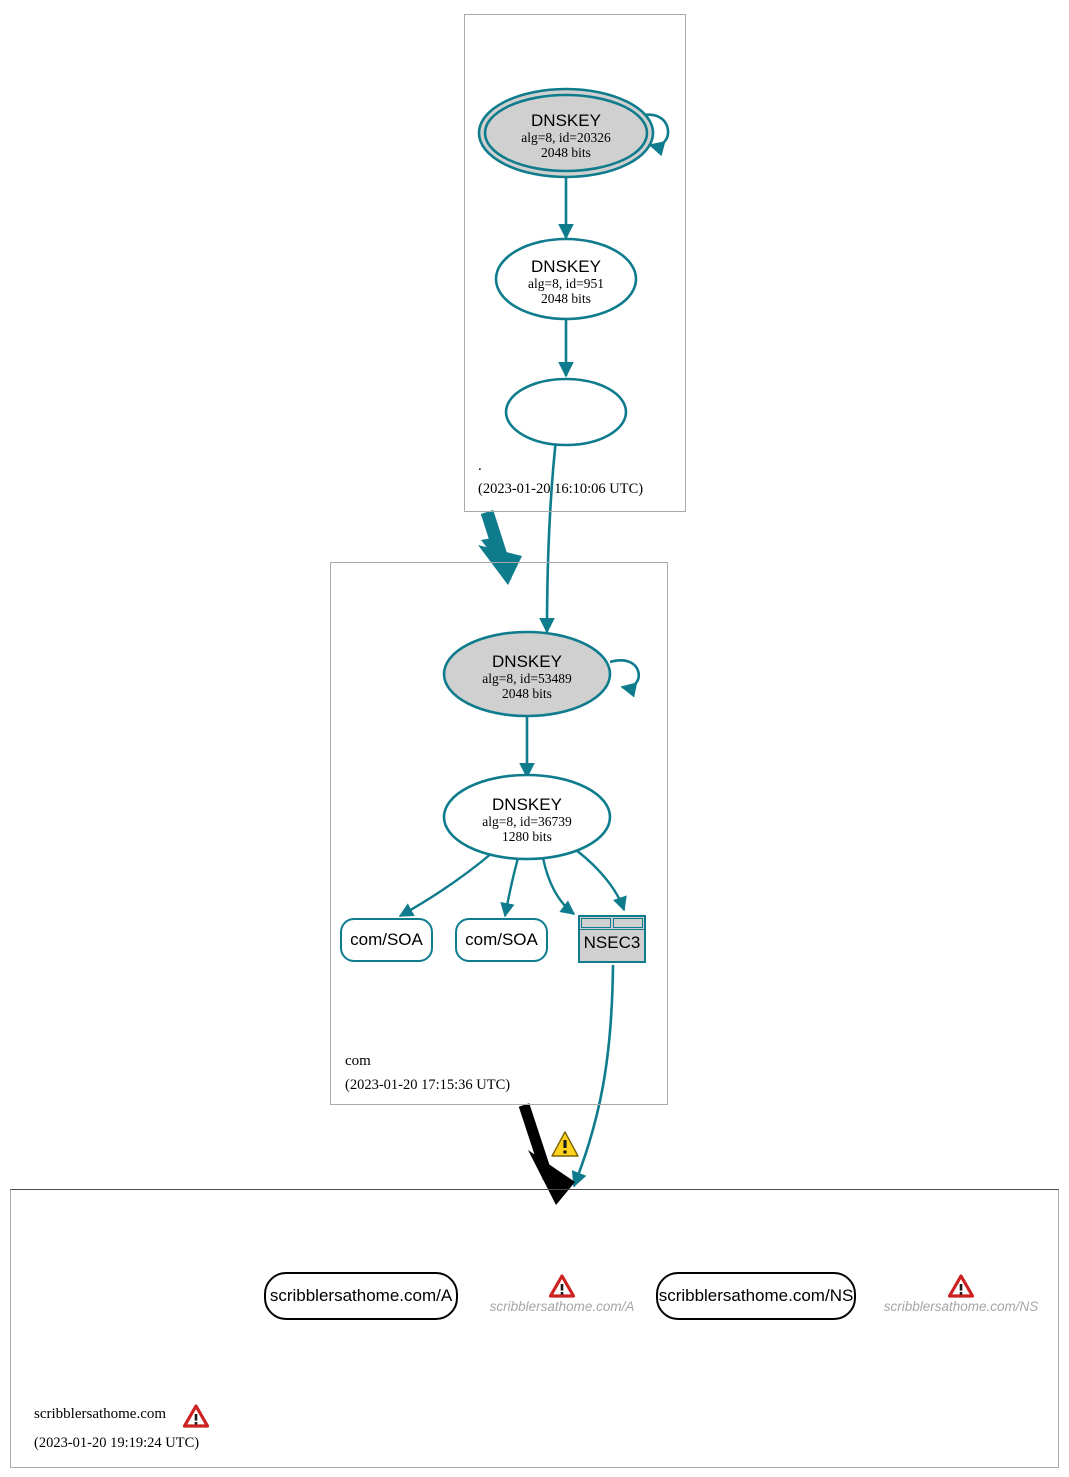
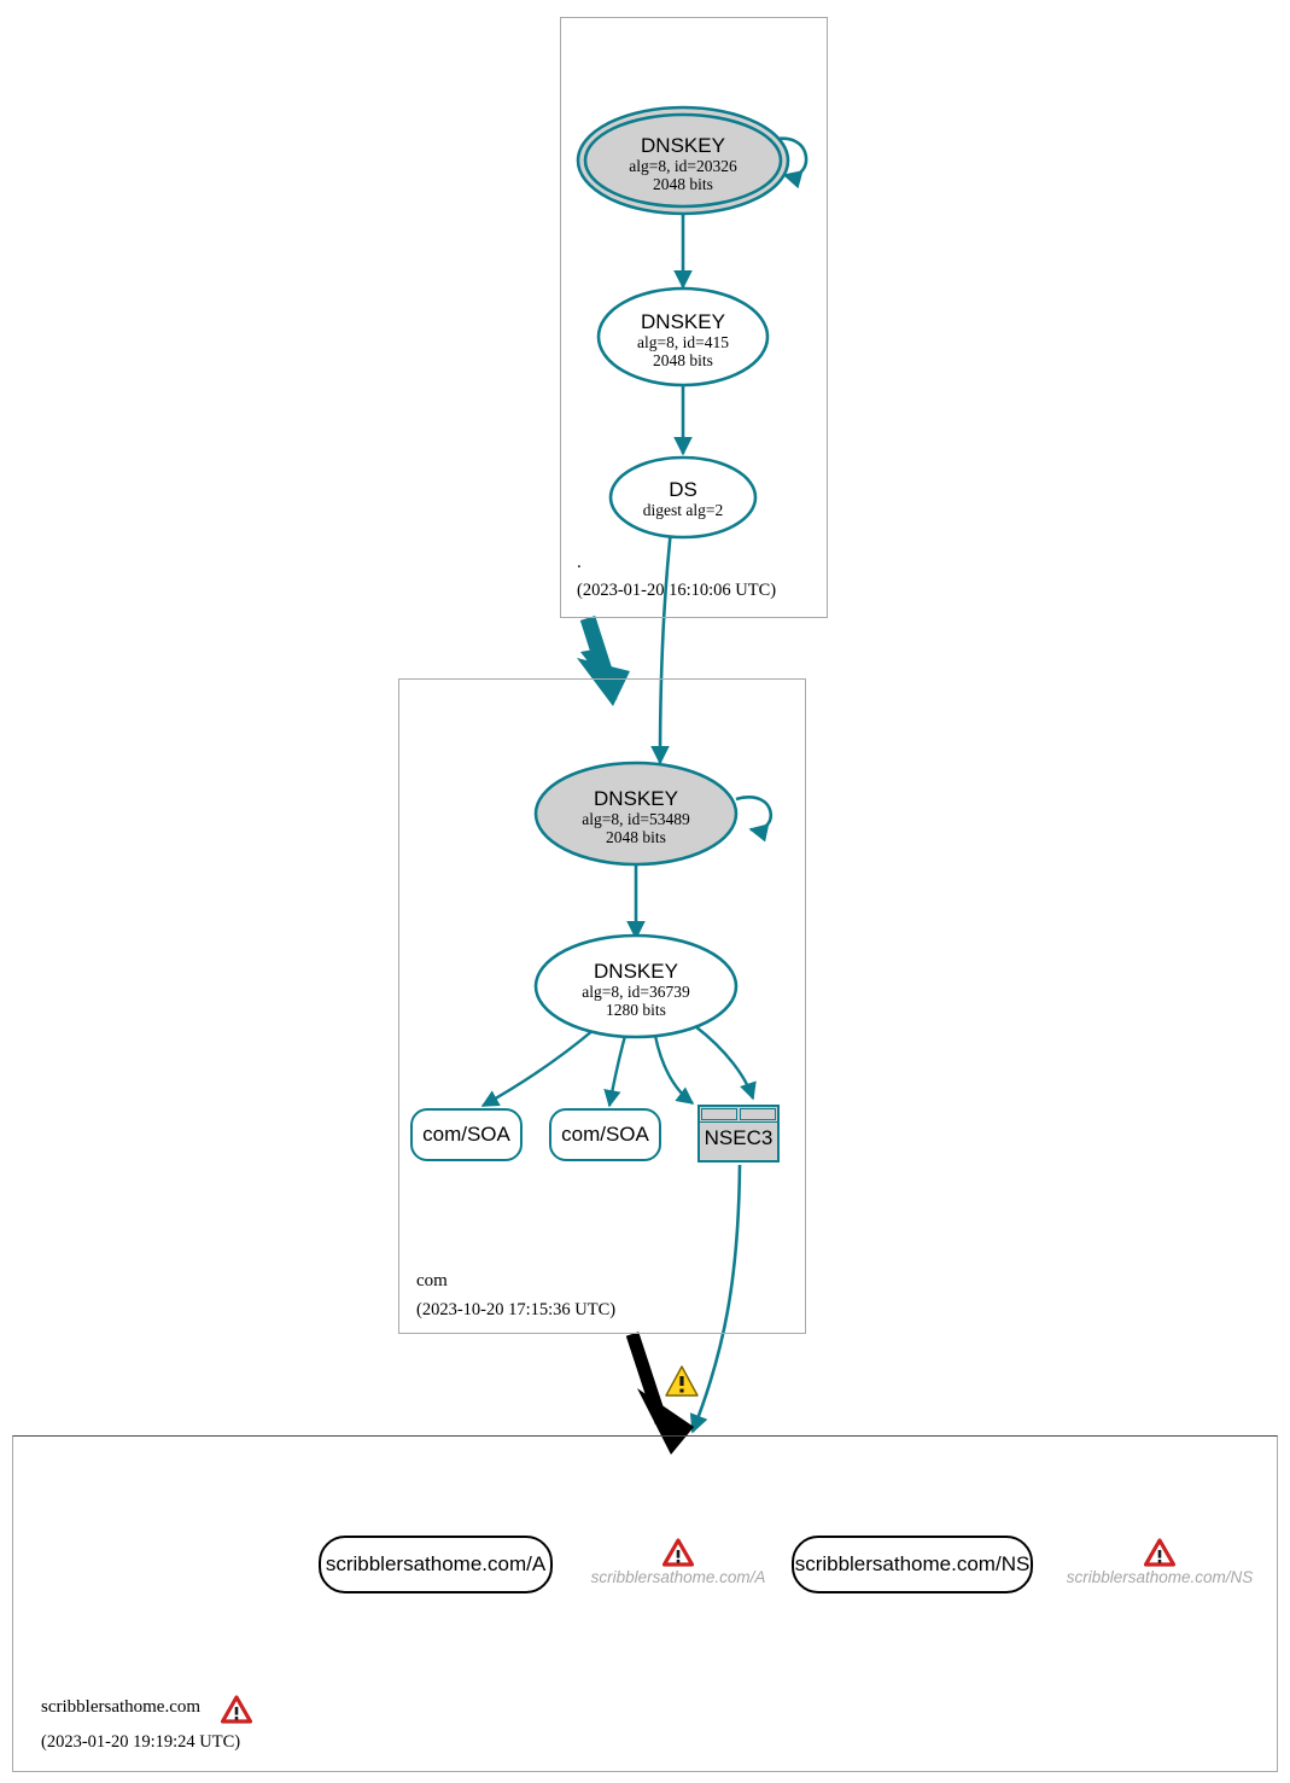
  DNSKEY
  alg=8, id=20326
  2048 bits
  DNSKEY
- alg=8, id=951
+ alg=8, id=415
  2048 bits
+ DS
+ digest alg=2
  .
  (2023-01-20 16:10:06 UTC)
  DNSKEY
  alg=8, id=53489
  2048 bits
  DNSKEY
  alg=8, id=36739
  1280 bits
  com/SOA
  com/SOA
  NSEC3
  com
- (2023-01-20 17:15:36 UTC)
+ (2023-10-20 17:15:36 UTC)
  scribblersathome.com/A
  scribblersathome.com/A
  scribblersathome.com/NS
  scribblersathome.com/NS
  scribblersathome.com
  (2023-01-20 19:19:24 UTC)
